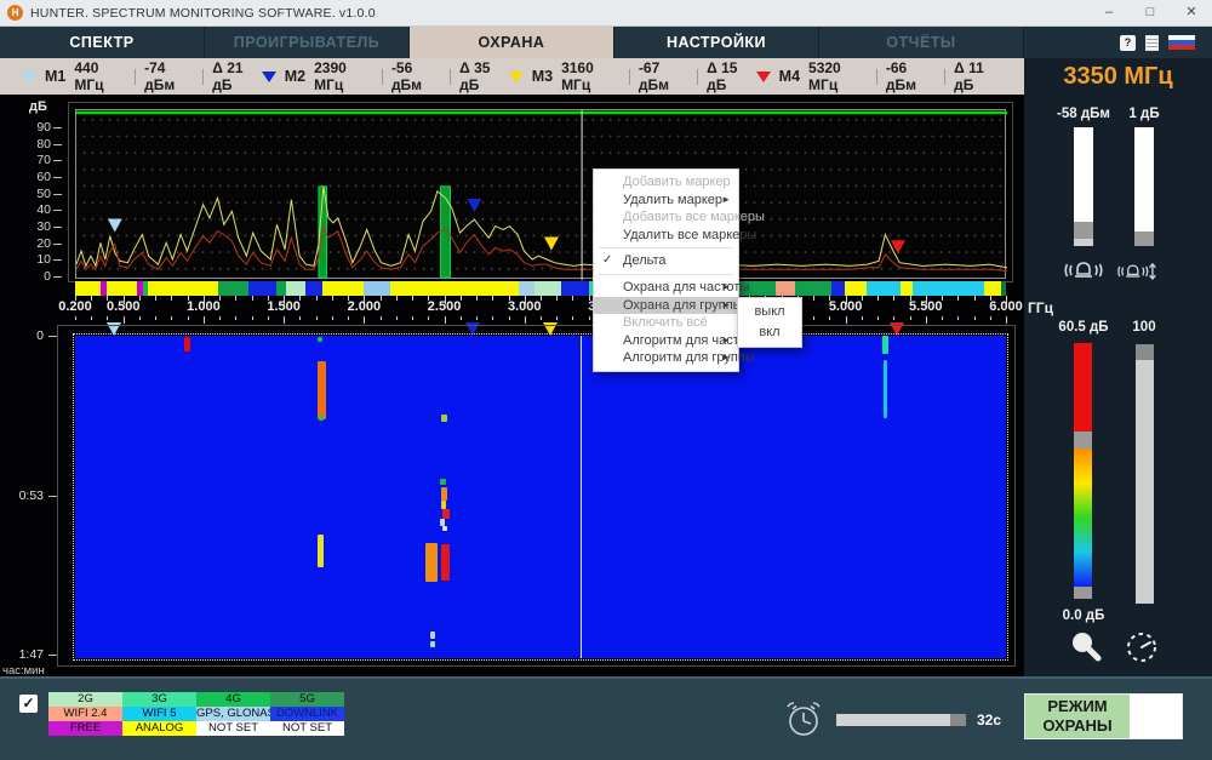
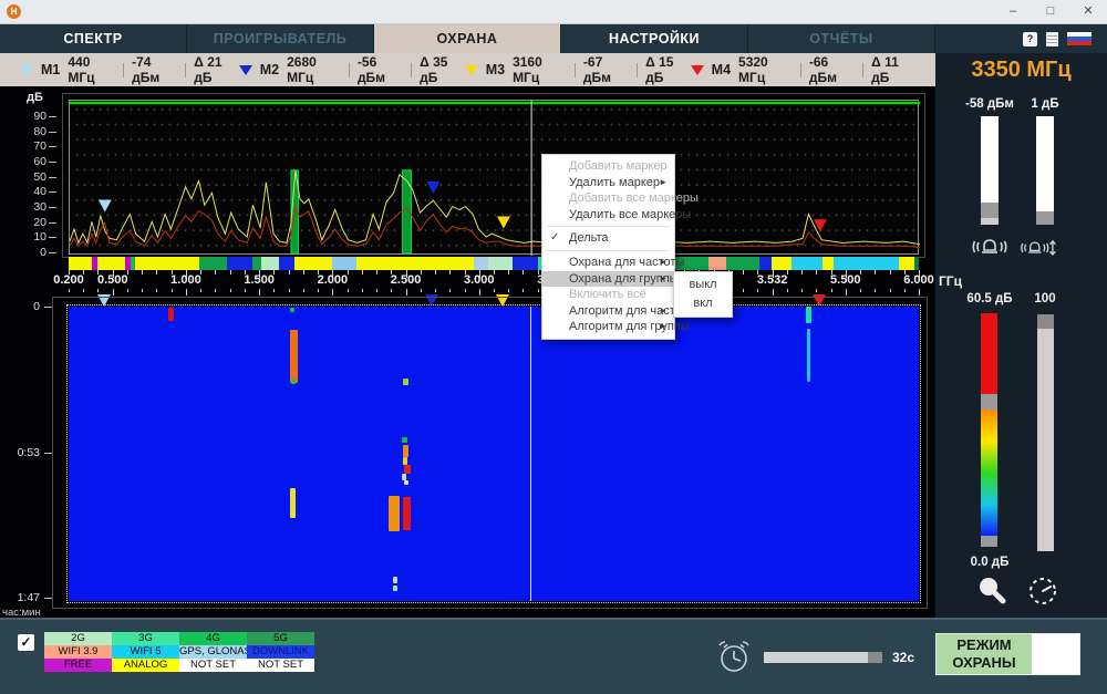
  H
- HUNTER. SPECTRUM MONITORING SOFTWARE. v1.0.0
  –
  □
  ✕
  СПЕКТР
  ПРОИГРЫВАТЕЛЬ
  ОХРАНА
  НАСТРОЙКИ
  ОТЧЁТЫ
  ?
  M1
  440 МГц
  -74 дБм
  Δ 21 дБ
  M2
- 2390 МГц
+ 2680 МГц
  -56 дБм
  Δ 35 дБ
  M3
  3160 МГц
  -67 дБм
  Δ 15 дБ
  M4
  5320 МГц
  -66 дБм
  Δ 11 дБ
  3350 МГц
  дБ
  час:мин
  90
  80
  70
  60
  50
  40
  30
  20
  10
  0
  0.200
  0.500
  1.000
  1.500
  2.000
  2.500
  3.000
- 5.000
+ 3.532
  5.500
  6.000
  0
  0:53
  1:47
  ГГц
  -58 дБм
  1 дБ
  60.5 дБ
  100
  0.0 дБ
  Добавить маркер
  Удалить маркер
  ►
  Добавить все маркеры
  Удалить все маркеры
  ✓
  Дельта
  Охрана для частоты
  ►
  Охрана для групп
  ►
  Включить всё
  Алгоритм для час
  ►
  Алгоритм для группы
  ►
  выкл
  вкл
  ✓
  2G
  3G
  4G
  5G
- WIFI 2.4
+ WIFI 3.9
  WIFI 5
  GPS, GLONA
  DOWNLINK
  FREE
  ANALOG
  NOT SET
  NOT SET
  32с
  РЕЖИМ ОХРАНЫ
